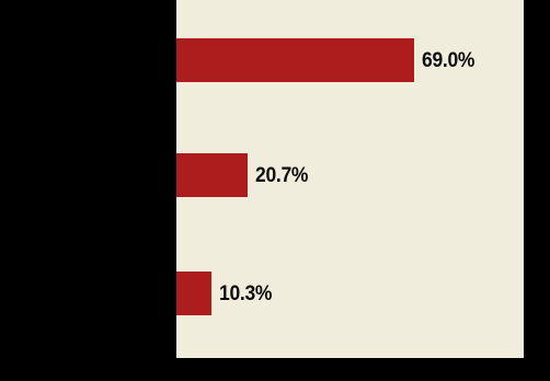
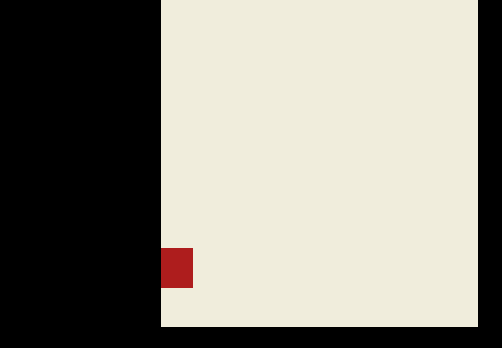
- 69.0%
- 20.7%
- 10.3%
